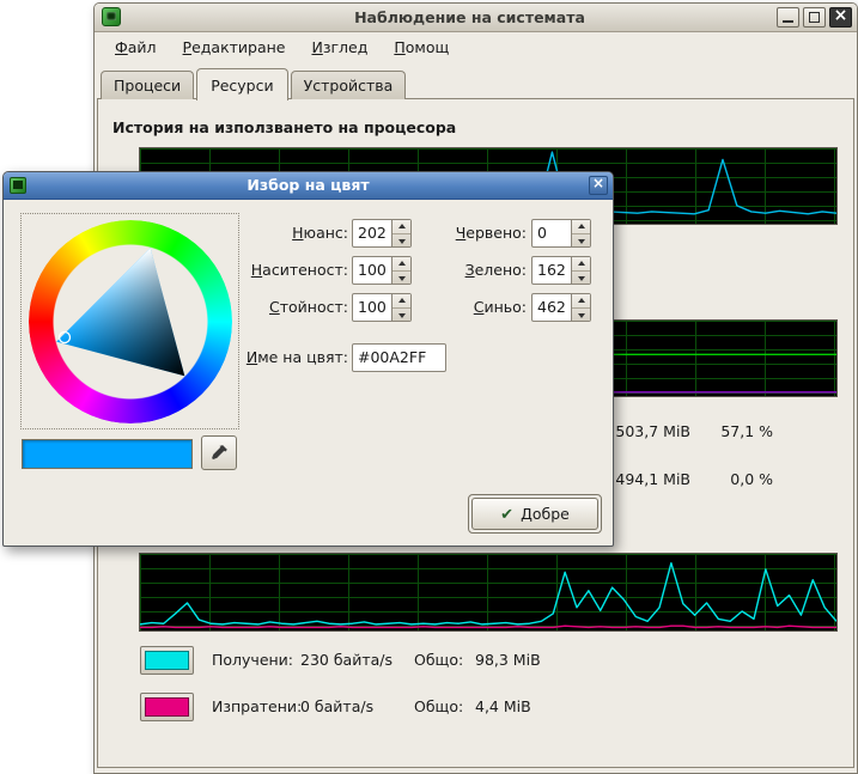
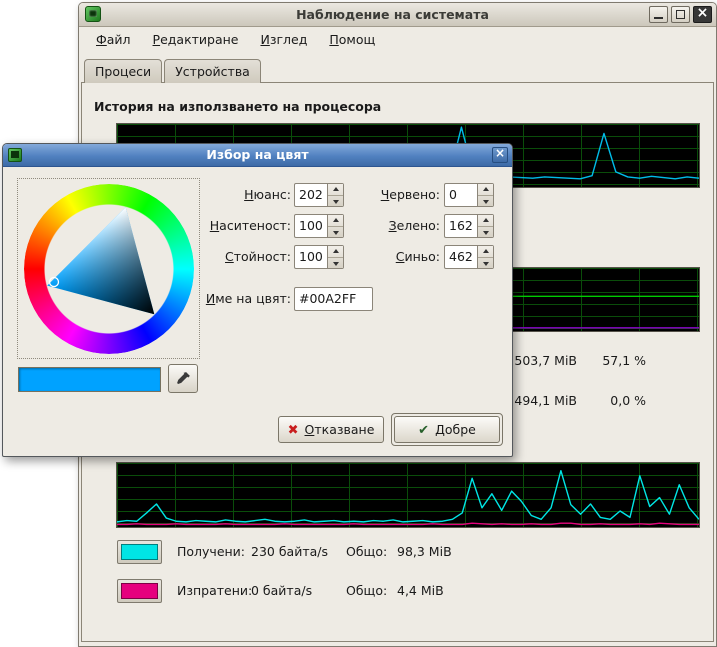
  Наблюдение на системата
  Файл Редактиране Изглед Помощ
  Процеси
- Ресурси
  Устройства
  История на използването на процесора
  503,7 MiB
  57,1 %
  494,1 MiB
  0,0 %
  Получени:
  230 байта/s
  Общо:
  98,3 MiB
  Изпратени:
  0 байта/s
  Общо:
  4,4 MiB
  Избор на цвят
  Нюанс:
  202
  Наситеност:
  100
  Стойност:
  100
  Червено:
  0
  Зелено:
  162
  Синьо:
  462
  Име на цвят:
  #00A2FF
+ Отказване
  Добре
